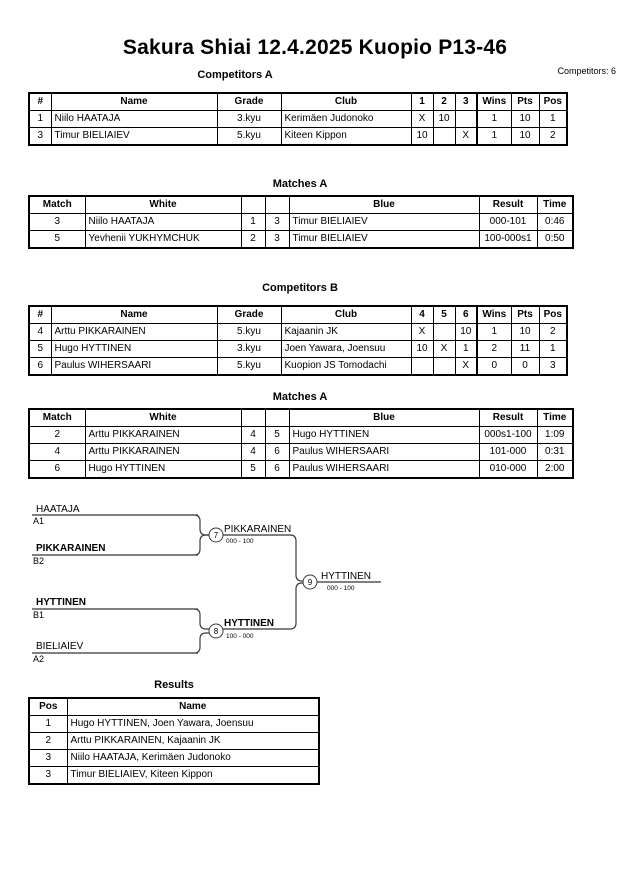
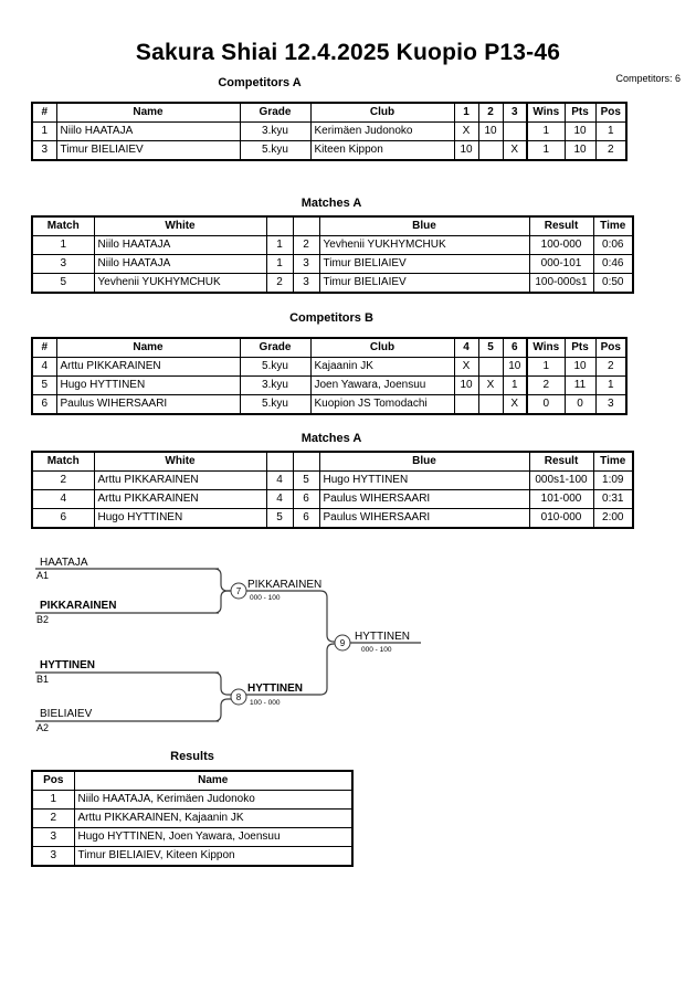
  Sakura Shiai 12.4.2025 Kuopio P13-46
  Competitors: 6
  Competitors A
  #	Name	Grade	Club	1	2	3	Wins	Pts	Pos
  1	Niilo HAATAJA	3.kyu	Kerimäen Judonoko	X	10		1	10	1
  3	Timur BIELIAIEV	5.kyu	Kiteen Kippon	10		X	1	10	2
  Matches A
  Match	White			Blue	Result	Time
+ 1	Niilo HAATAJA	1	2	Yevhenii YUKHYMCHUK	100-000	0:06
  3	Niilo HAATAJA	1	3	Timur BIELIAIEV	000-101	0:46
  5	Yevhenii YUKHYMCHUK	2	3	Timur BIELIAIEV	100-000s1	0:50
  Competitors B
  #	Name	Grade	Club	4	5	6	Wins	Pts	Pos
  4	Arttu PIKKARAINEN	5.kyu	Kajaanin JK	X		10	1	10	2
  5	Hugo HYTTINEN	3.kyu	Joen Yawara, Joensuu	10	X	1	2	11	1
  6	Paulus WIHERSAARI	5.kyu	Kuopion JS Tomodachi			X	0	0	3
  Matches A
  Match	White			Blue	Result	Time
  2	Arttu PIKKARAINEN	4	5	Hugo HYTTINEN	000s1-100	1:09
  4	Arttu PIKKARAINEN	4	6	Paulus WIHERSAARI	101-000	0:31
  6	Hugo HYTTINEN	5	6	Paulus WIHERSAARI	010-000	2:00
  HAATAJA
  A1
  PIKKARAINEN
  B2
  HYTTINEN
  B1
  BIELIAIEV
  A2
  PIKKARAINEN
  HYTTINEN
  HYTTINEN
  7
  8
  9
  Results
  Pos	Name
- 1	Hugo HYTTINEN, Joen Yawara, Joensuu
+ 1	Niilo HAATAJA, Kerimäen Judonoko
  2	Arttu PIKKARAINEN, Kajaanin JK
- 3	Niilo HAATAJA, Kerimäen Judonoko
+ 3	Hugo HYTTINEN, Joen Yawara, Joensuu
  3	Timur BIELIAIEV, Kiteen Kippon
